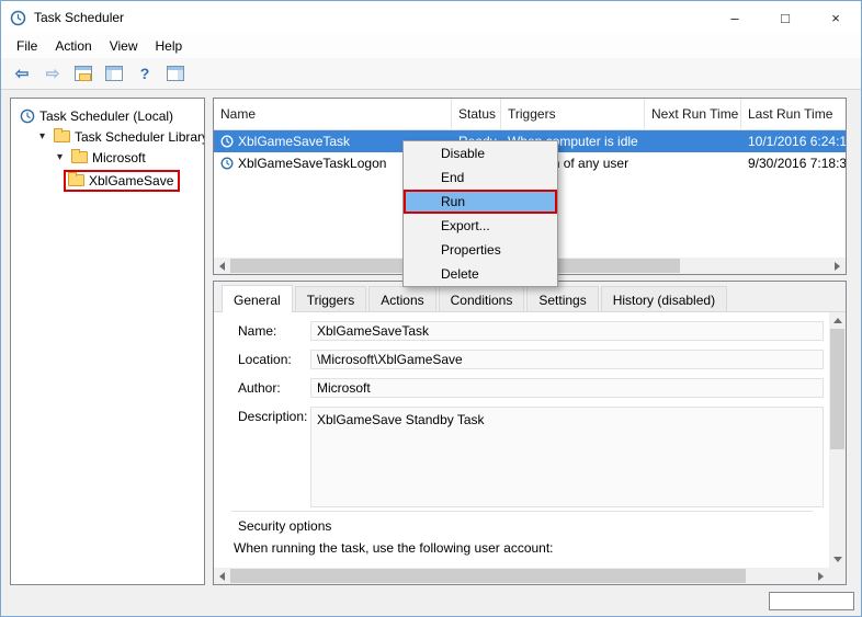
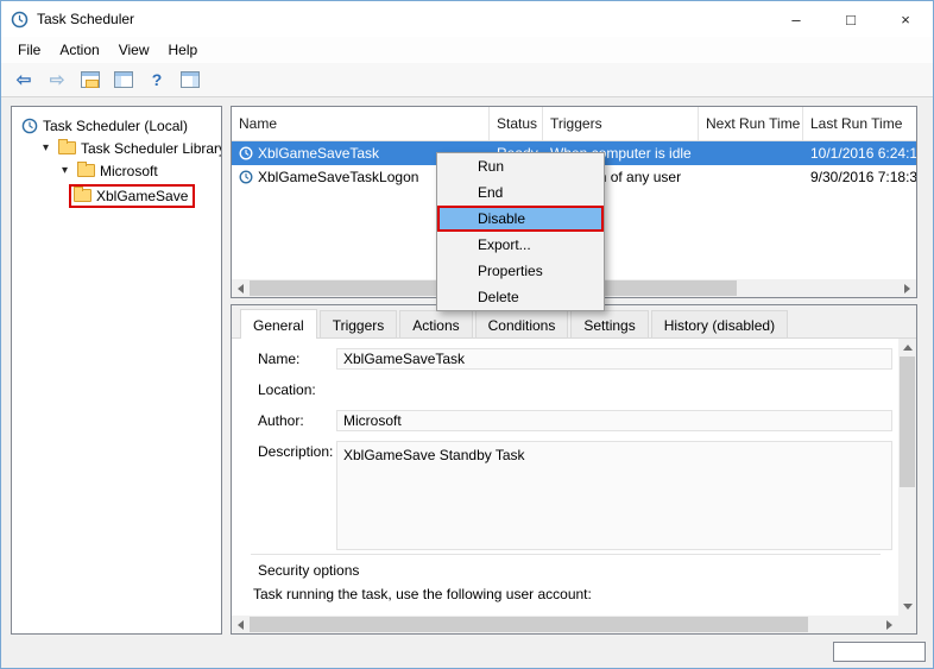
  Task Scheduler
  –
  □
  ×
  File
  Action
  View
  Help
  ⇦
  ⇨
  ?
  Task Scheduler (Local)
  ▾
  Task Scheduler Librar
  ▾
  Microsoft
  XblGameSave
  Name
  Status
  Triggers
  Next Run Time
  Last Run Time
  XblGameSaveTask
  10/1/2016 6:24:1
  XblGameSaveTaskLogon
  9/30/2016 7:18:3
  General
  Triggers
  Actions
  Conditions
  Settings
  History (disabled)
  Name:
  XblGameSaveTask
  Location:
- \Microsoft\XblGameSave
  Author:
  Microsoft
  Description:
  XblGameSave Standby Task
  Security options
- When running the task, use the following user account:
+ Task running the task, use the following user account:
- Disable
+ Run
  End
- Run
+ Disable
  Export...
  Properties
  Delete
